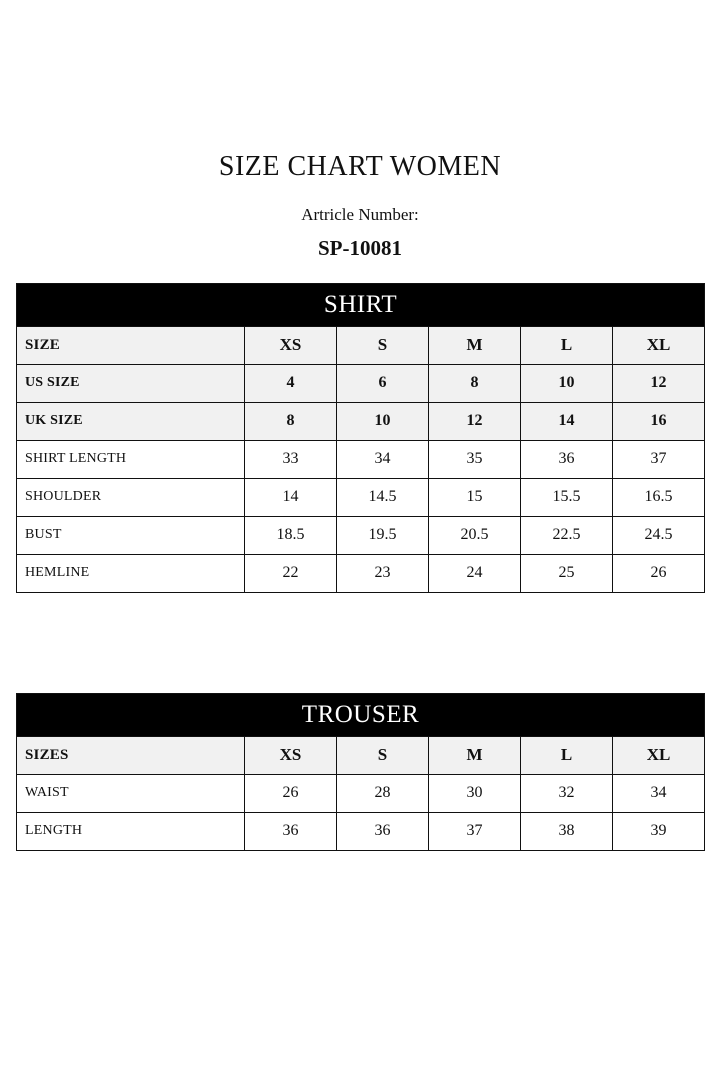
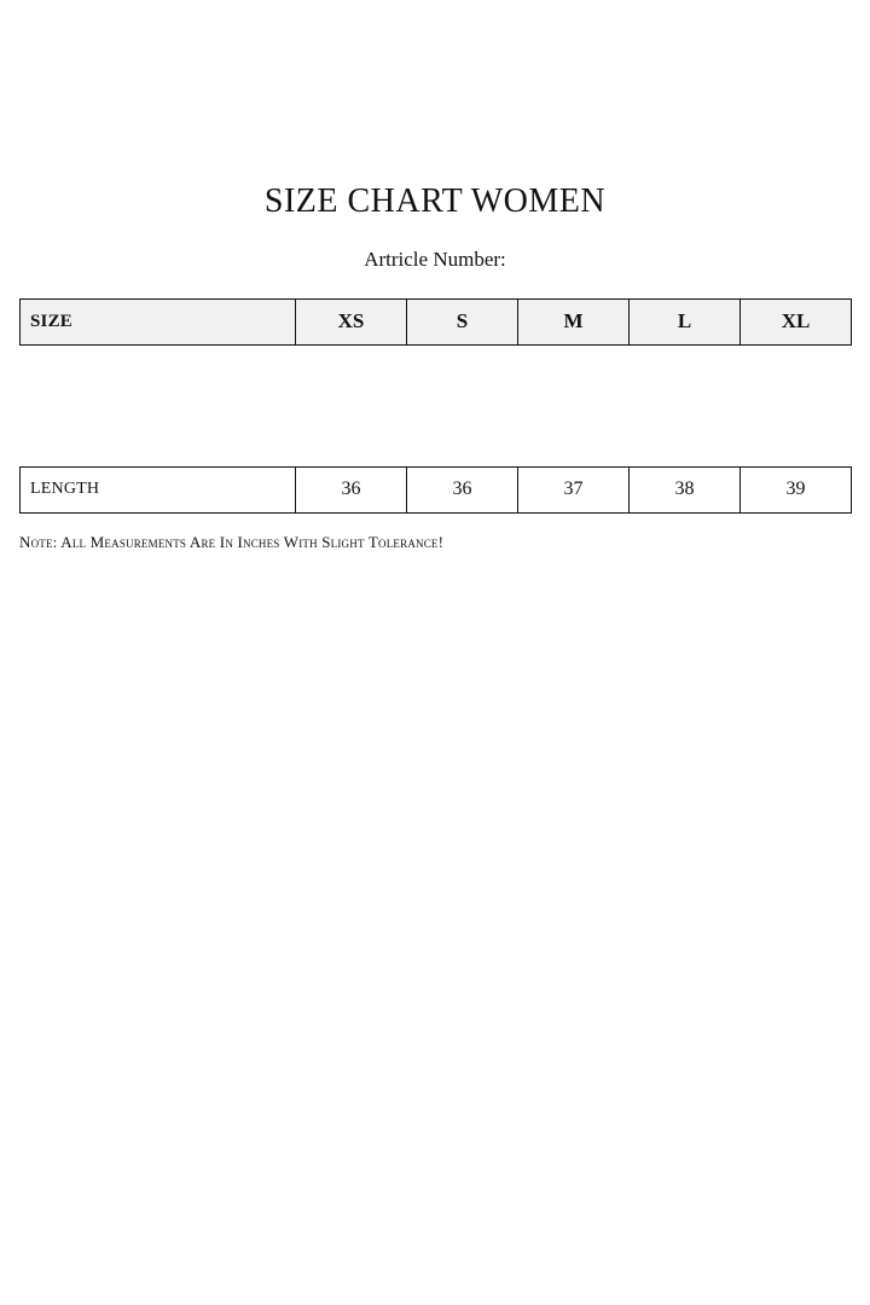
  SIZE CHART WOMEN
  Artricle Number:
- SP-10081
- SHIRT
  SIZE	XS	S	M	L	XL
- US SIZE	4	6	8	10	12
- UK SIZE	8	10	12	14	16
- SHIRT LENGTH	33	34	35	36	37
- SHOULDER	14	14.5	15	15.5	16.5
- BUST	18.5	19.5	20.5	22.5	24.5
- HEMLINE	22	23	24	25	26
- TROUSER
- SIZES	XS	S	M	L	XL
- WAIST	26	28	30	32	34
  LENGTH	36	36	37	38	39
+ Note: All Measurements Are In Inches With Slight Tolerance!
